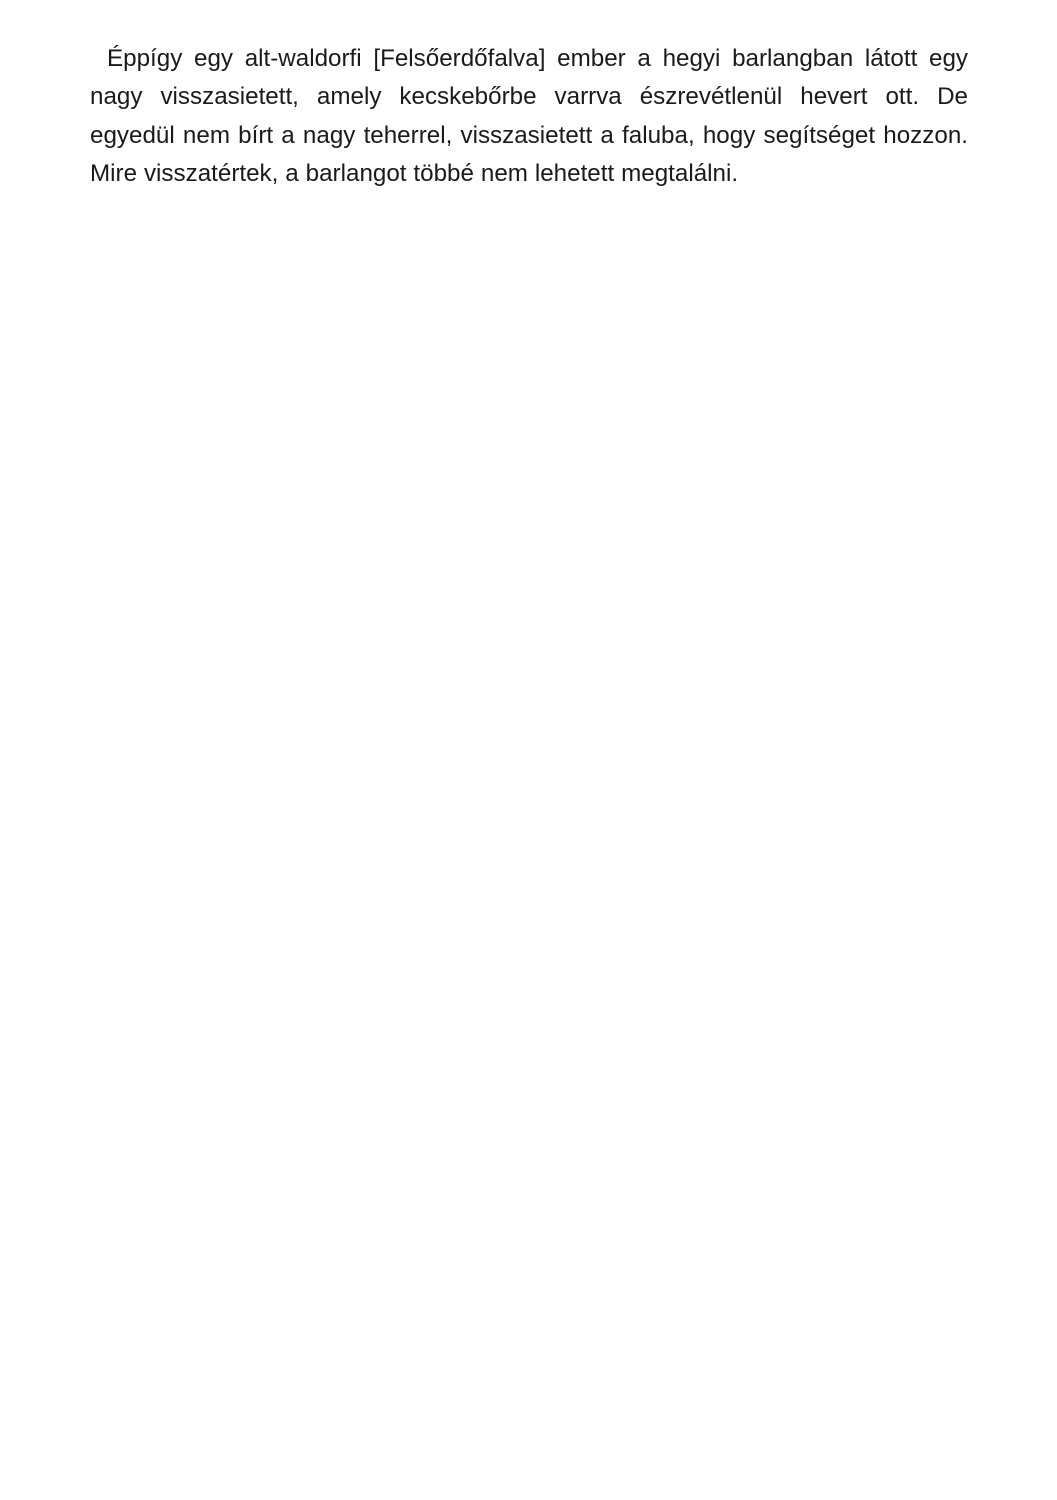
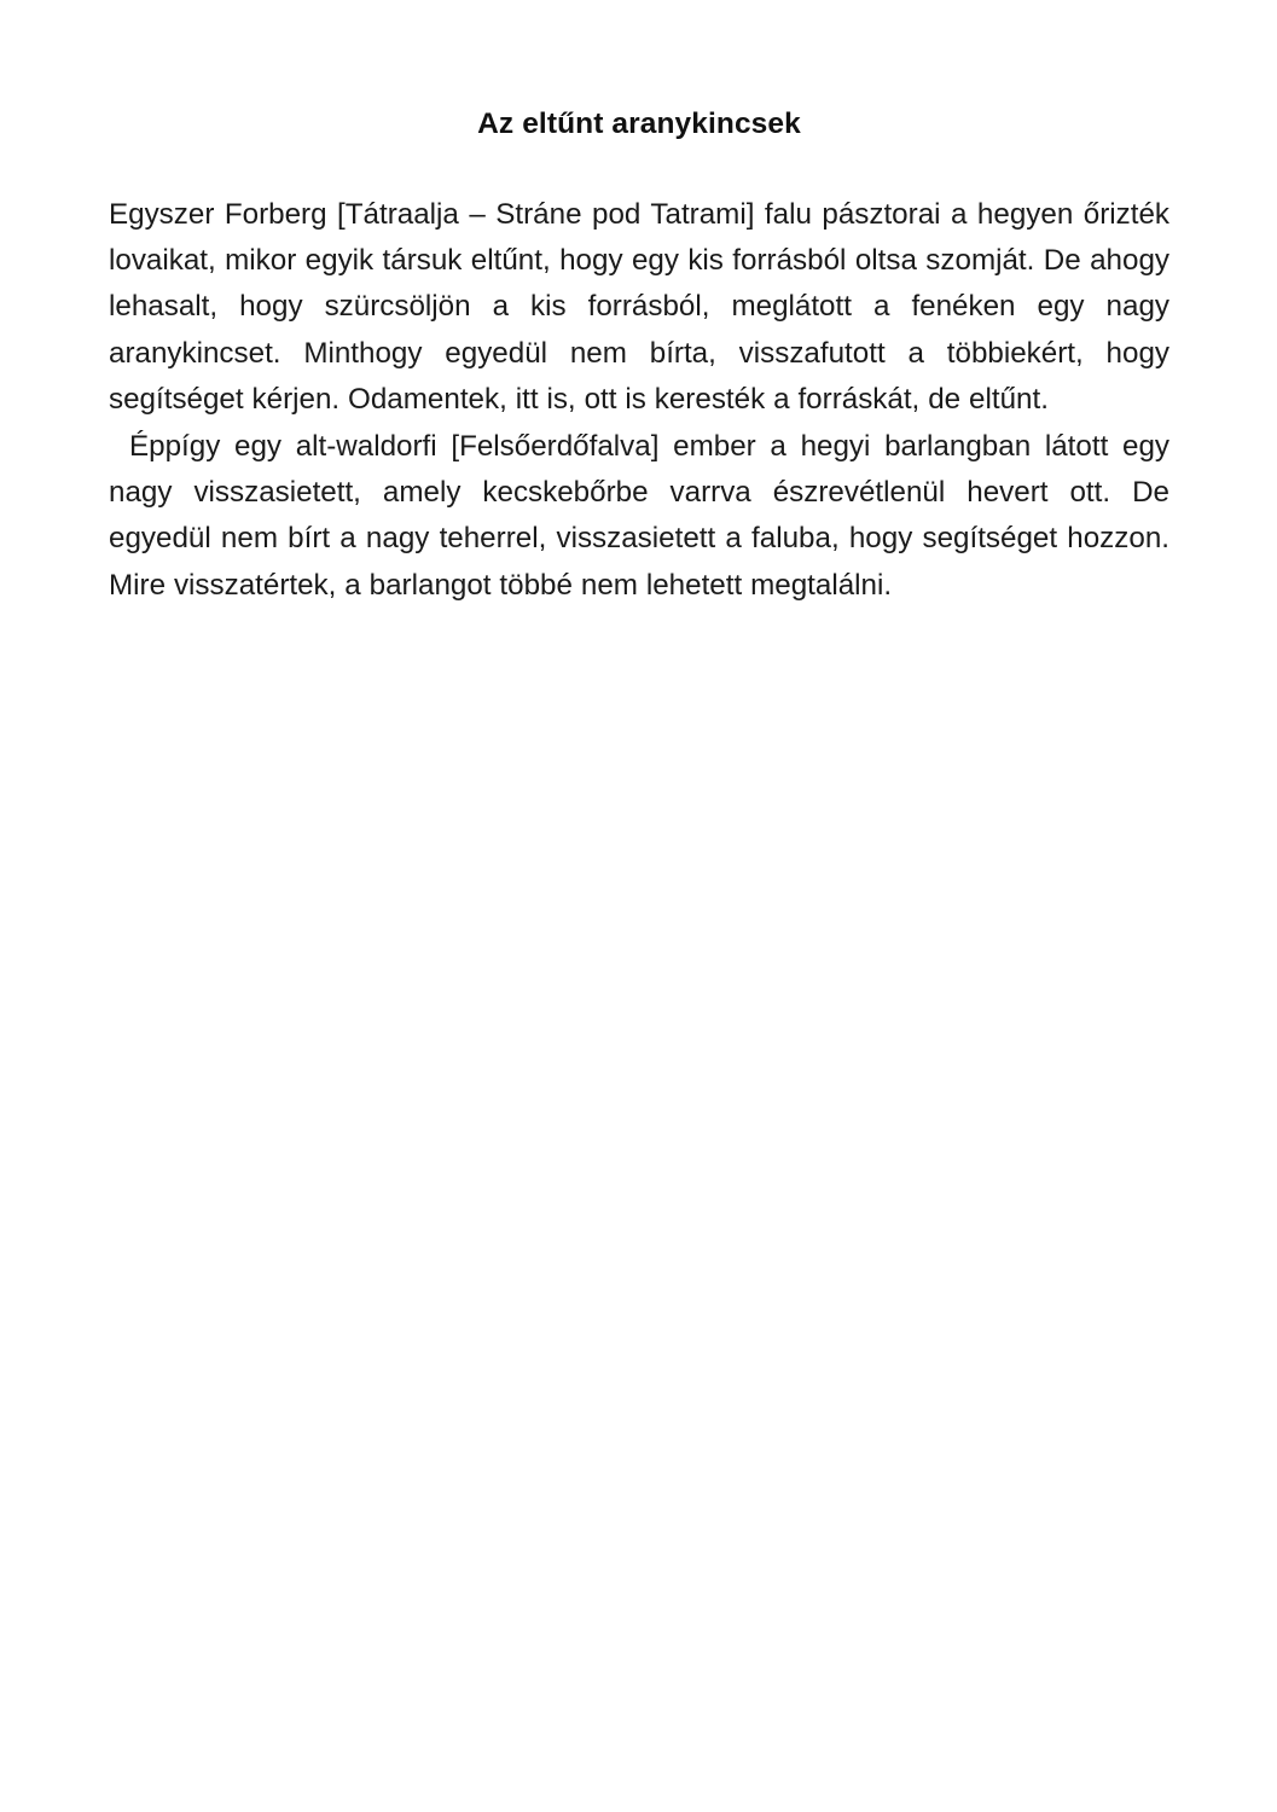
+ Az eltűnt aranykincsek
+ Egyszer Forberg [Tátraalja – Stráne pod Tatrami] falu pásztorai a hegyen őrizték lovaikat, mikor egyik társuk eltűnt, hogy egy kis forrásból oltsa szomját. De ahogy lehasalt, hogy szürcsöljön a kis forrásból, meglátott a fenéken egy nagy aranykincset. Minthogy egyedül nem bírta, visszafutott a többiekért, hogy segítséget kérjen. Odamentek, itt is, ott is keresték a forráskát, de eltűnt.
  Éppígy egy alt-waldorfi [Felsőerdőfalva] ember a hegyi barlangban látott egy nagy visszasietett, amely kecskebőrbe varrva észrevétlenül hevert ott. De egyedül nem bírt a nagy teherrel, visszasietett a faluba, hogy segítséget hozzon. Mire visszatértek, a barlangot többé nem lehetett megtalálni.
